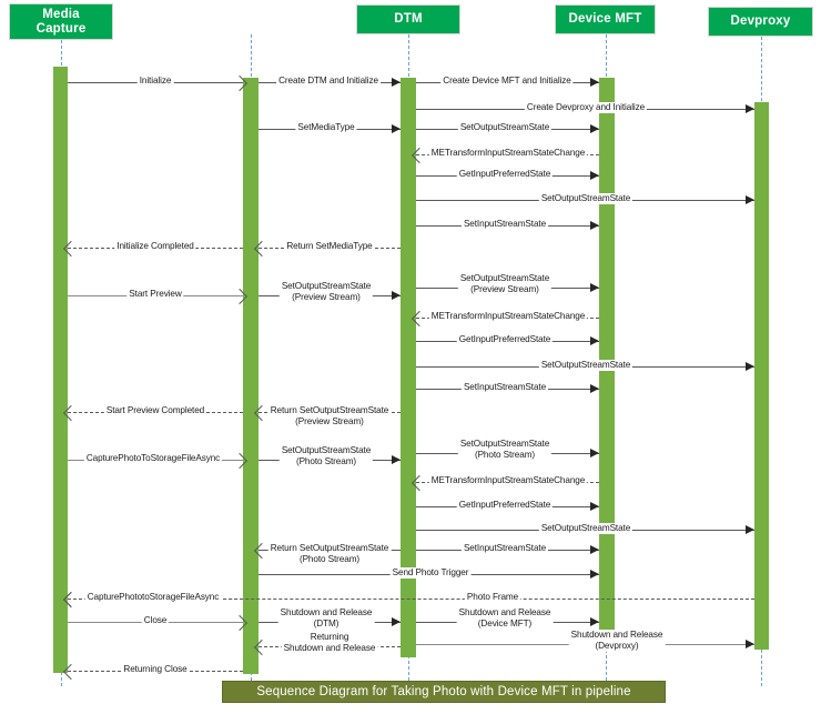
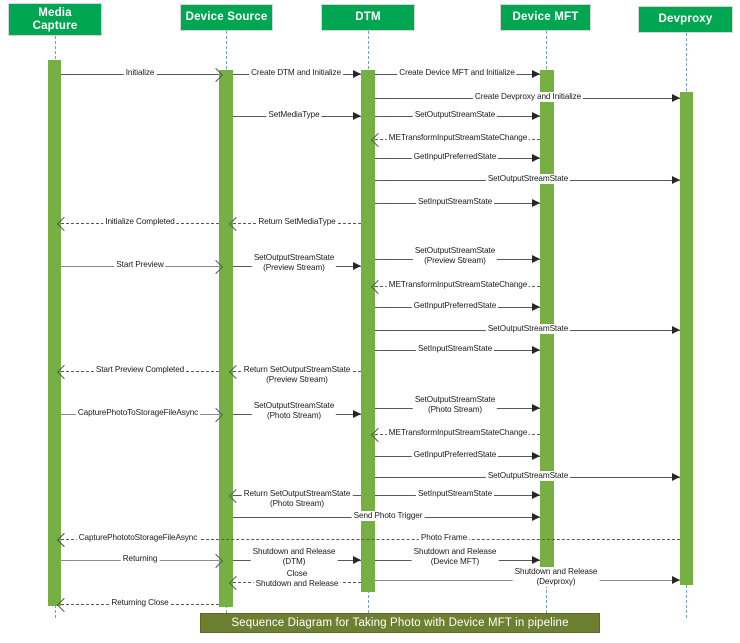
  Media
  Capture
+ Device Source
  DTM
  Device MFT
  Devproxy
  Initialize
  Create DTM and Initialize
  Create Device MFT and Initialize
  Create Devproxy and Initialize
  SetMediaType
  SetOutputStreamState
  METransformInputStreamStateChange
  GetInputPreferredState
  SetOutputStreamState
  SetInputStreamState
  Return SetMediaType
  Initialize Completed
  Start Preview
  SetOutputStreamState
  (Preview Stream)
  SetOutputStreamState
  (Preview Stream)
  METransformInputStreamStateChange
  GetInputPreferredState
  SetOutputStreamState
  SetInputStreamState
  Return SetOutputStreamState
  (Preview Stream)
  Start Preview Completed
  CapturePhotoToStorageFileAsync
  SetOutputStreamState
  (Photo Stream)
  SetOutputStreamState
  (Photo Stream)
  METransformInputStreamStateChange
  GetInputPreferredState
  SetOutputStreamState
  SetInputStreamState
  Return SetOutputStreamState
  (Photo Stream)
  Send Photo Trigger
  Photo Frame
  CapturePhototoStorageFileAsync
- Close
+ Returning
  Shutdown and Release
  (DTM)
  Shutdown and Release
  (Device MFT)
- Returning
+ Close
  Shutdown and Release
  Shutdown and Release
  (Devproxy)
  Returning Close
  Sequence Diagram for Taking Photo with Device MFT in pipeline
